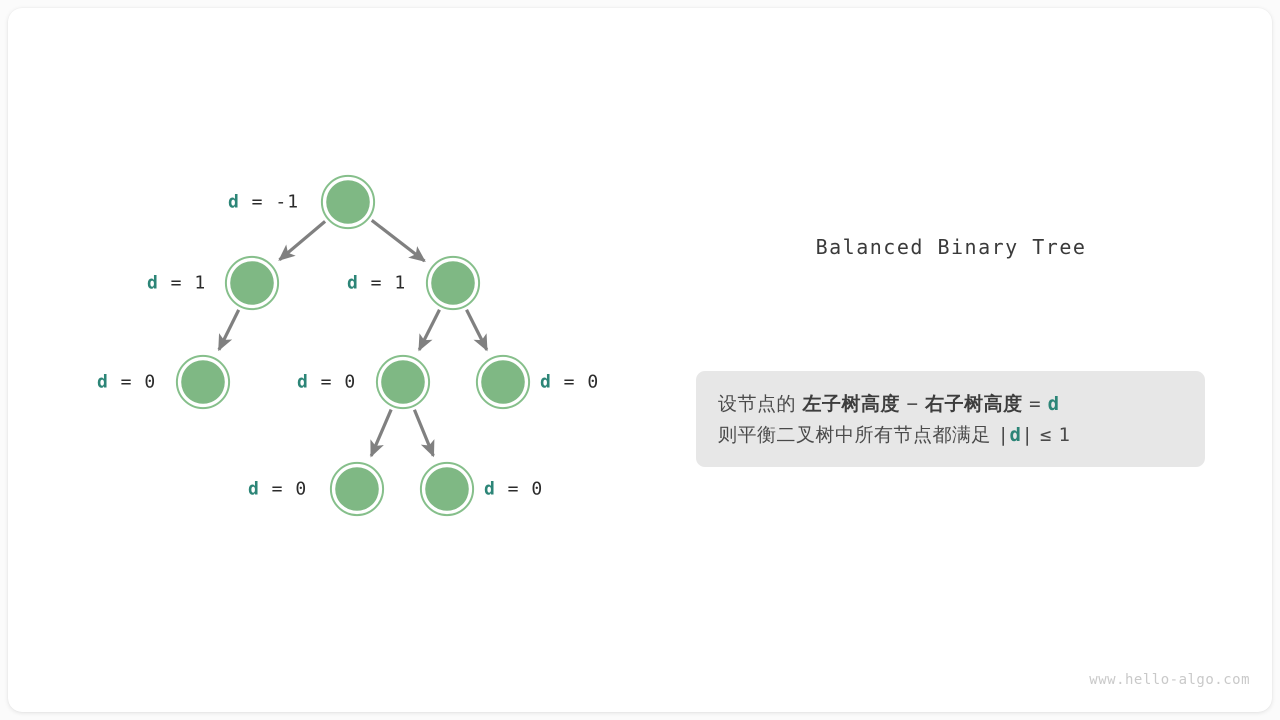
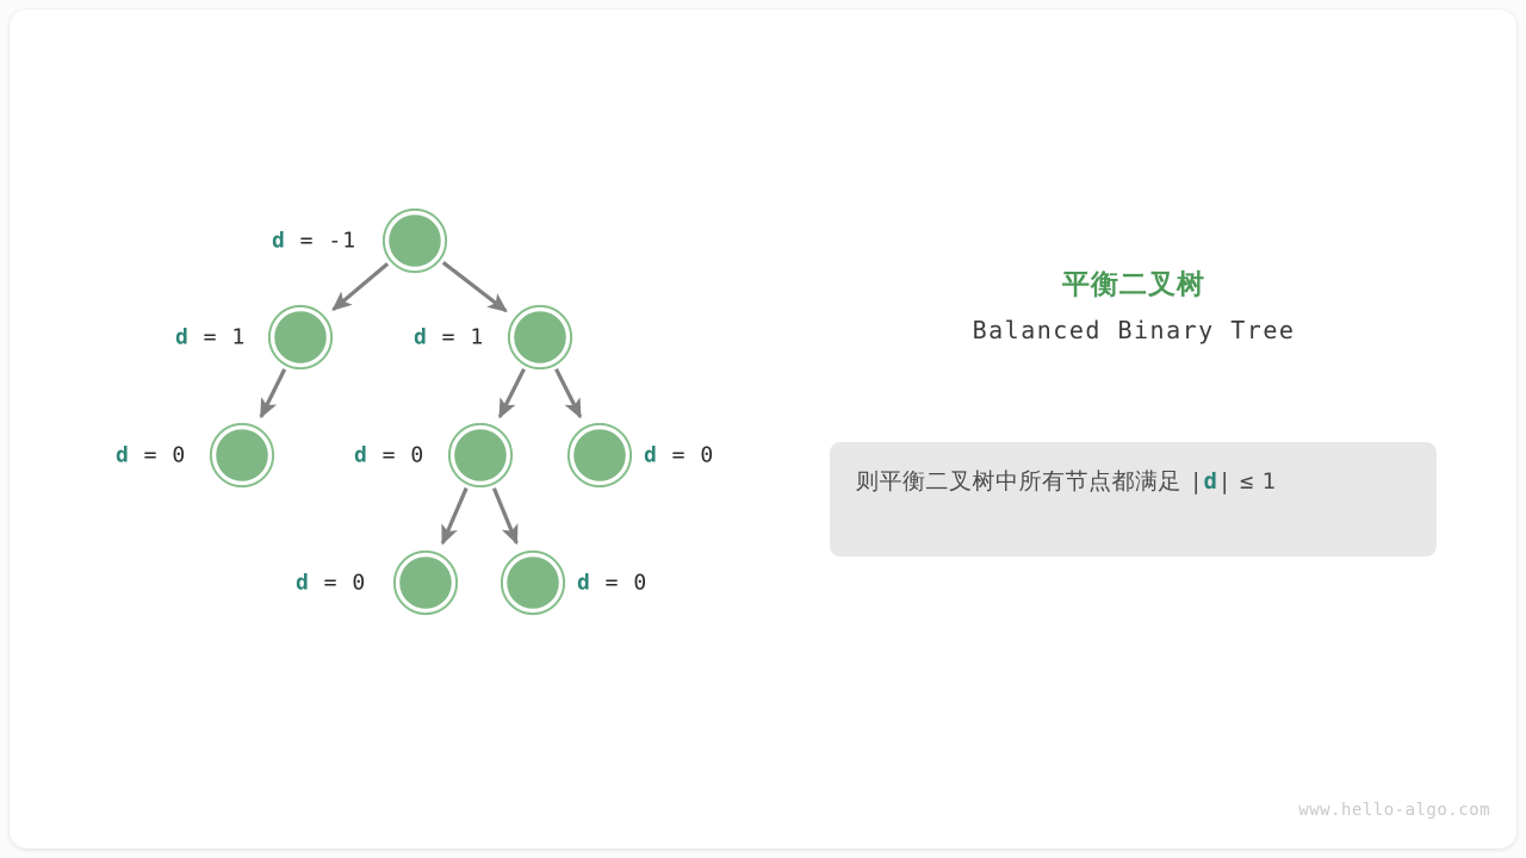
  d = -1
  d = 1
  d = 1
  d = 0
  d = 0
  d = 0
  d = 0
  d = 0
+ 平衡二叉树
  Balanced Binary Tree
- 设节点的 左子树高度 − 右子树高度 = d
  则平衡二叉树中所有节点都满足 |d| ≤ 1
  www.hello-algo.com
